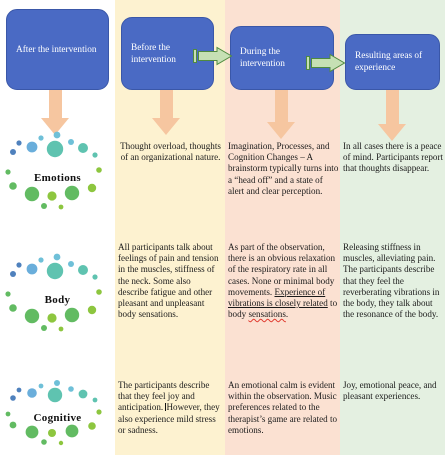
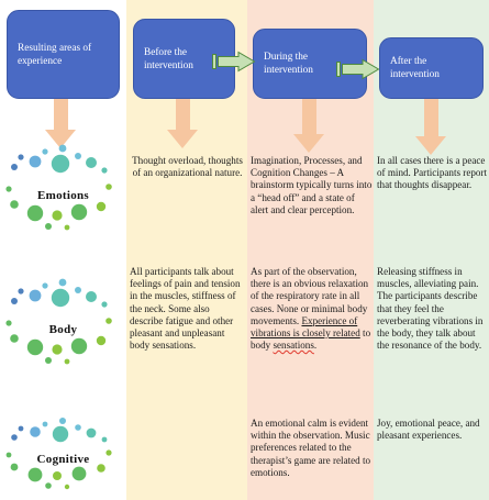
- After the intervention
+ Resulting areas of experience
  Before the intervention
  During the intervention
- Resulting areas of experience
+ After the intervention
  Emotions
  Body
  Cognitive
  Thought overload, thoughts of an organizational nature.
  Imagination, Processes, and Cognition Changes – A brainstorm typically turns into a “head off” and a state of alert and clear perception.
  In all cases there is a peace of mind. Participants report that thoughts disappear.
  All participants talk about feelings of pain and tension in the muscles, stiffness of the neck. Some also describe fatigue and other pleasant and unpleasant body sensations.
  As part of the observation, there is an obvious relaxation of the respiratory rate in all cases. None or minimal body movements. Experience of vibrations is closely related to body sensations.
  Releasing stiffness in muscles, alleviating pain. The participants describe that they feel the reverberating vibrations in the body, they talk about the resonance of the body.
- The participants describe that they feel joy and anticipation. However, they also experience mild stress or sadness.
  An emotional calm is evident within the observation. Music preferences related to the therapist’s game are related to emotions.
  Joy, emotional peace, and pleasant experiences.
